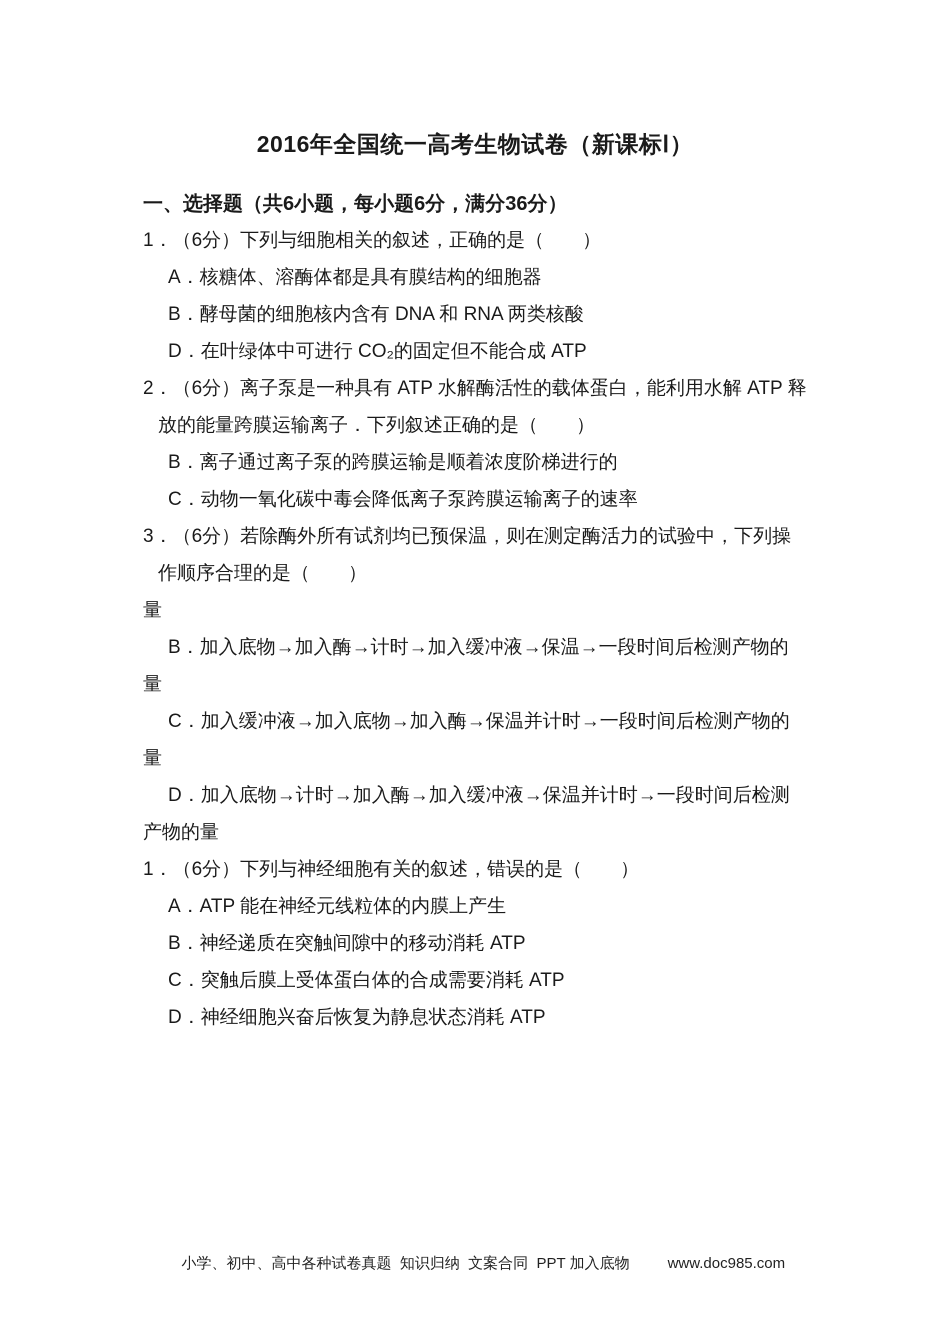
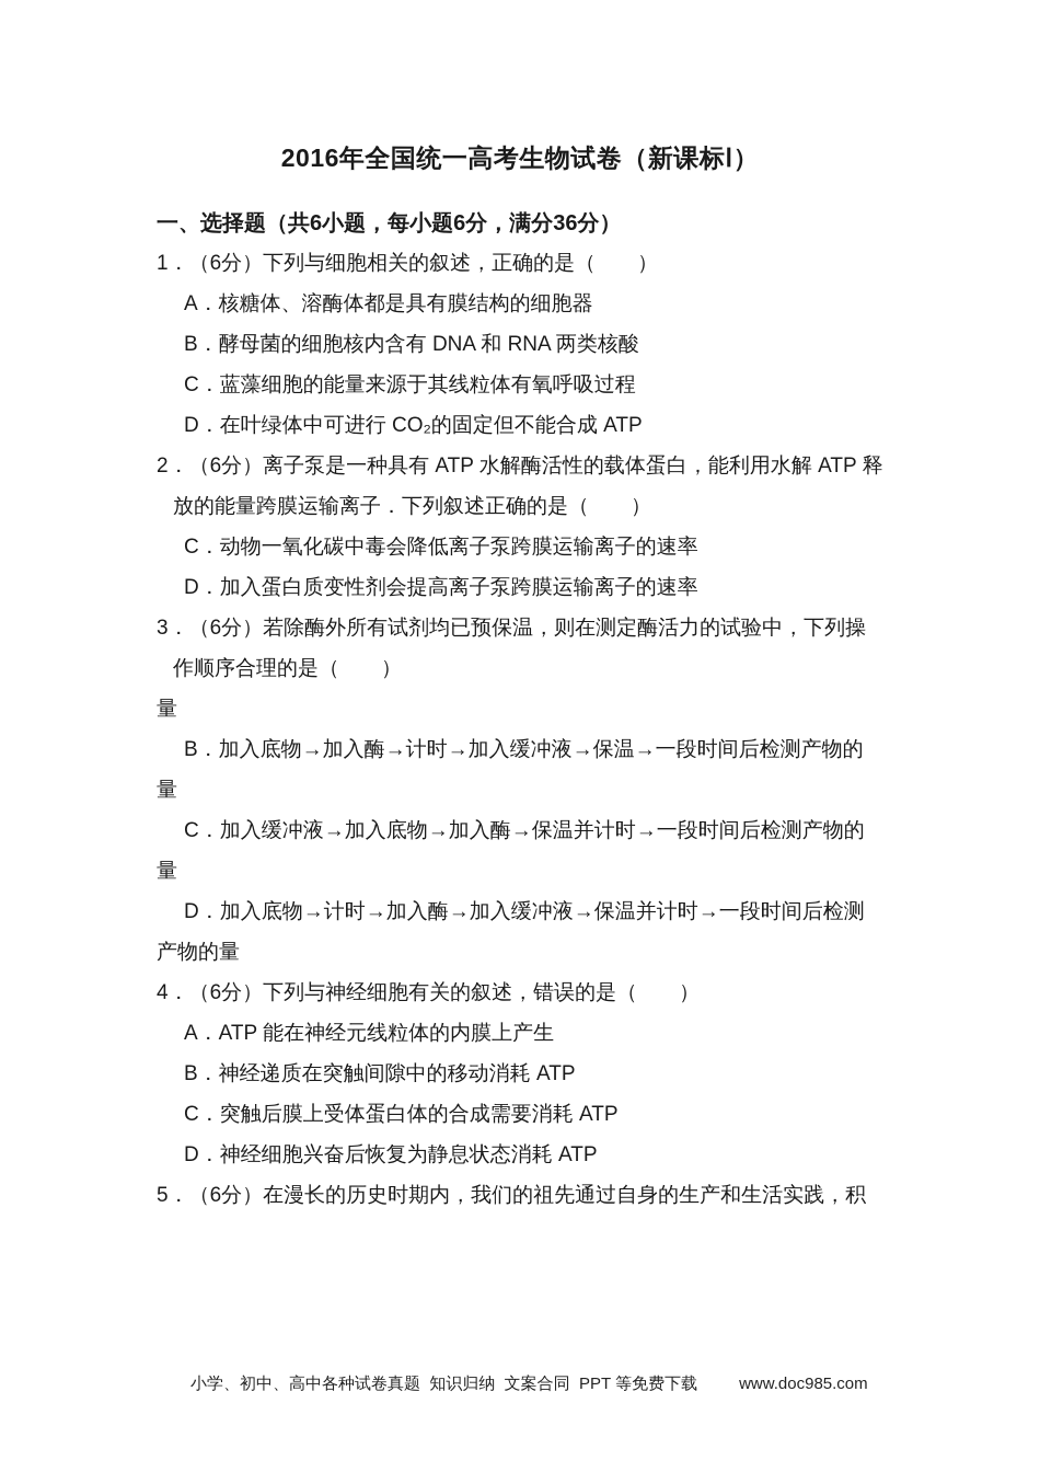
  2016年全国统一高考生物试卷（新课标Ⅰ）
  一、选择题（共6小题，每小题6分，满分36分）
  1．（6分）下列与细胞相关的叙述，正确的是（ ）
  A．核糖体、溶酶体都是具有膜结构的细胞器
  B．酵母菌的细胞核内含有 DNA 和 RNA 两类核酸
+ C．蓝藻细胞的能量来源于其线粒体有氧呼吸过程
  D．在叶绿体中可进行 CO₂的固定但不能合成 ATP
  2．（6分）离子泵是一种具有 ATP 水解酶活性的载体蛋白，能利用水解 ATP 释
  放的能量跨膜运输离子．下列叙述正确的是（ ）
- B．离子通过离子泵的跨膜运输是顺着浓度阶梯进行的
  C．动物一氧化碳中毒会降低离子泵跨膜运输离子的速率
+ D．加入蛋白质变性剂会提高离子泵跨膜运输离子的速率
  3．（6分）若除酶外所有试剂均已预保温，则在测定酶活力的试验中，下列操
  作顺序合理的是（ ）
  量
  B．加入底物→加入酶→计时→加入缓冲液→保温→一段时间后检测产物的
  量
  C．加入缓冲液→加入底物→加入酶→保温并计时→一段时间后检测产物的
  量
  D．加入底物→计时→加入酶→加入缓冲液→保温并计时→一段时间后检测
  产物的量
- 1．（6分）下列与神经细胞有关的叙述，错误的是（ ）
+ 4．（6分）下列与神经细胞有关的叙述，错误的是（ ）
  A．ATP 能在神经元线粒体的内膜上产生
  B．神经递质在突触间隙中的移动消耗 ATP
  C．突触后膜上受体蛋白体的合成需要消耗 ATP
  D．神经细胞兴奋后恢复为静息状态消耗 ATP
+ 5．（6分）在漫长的历史时期内，我们的祖先通过自身的生产和生活实践，积
- 小学、初中、高中各种试卷真题 知识归纳 文案合同 PPT 加入底物 www.doc985.com
+ 小学、初中、高中各种试卷真题 知识归纳 文案合同 PPT 等免费下载 www.doc985.com
